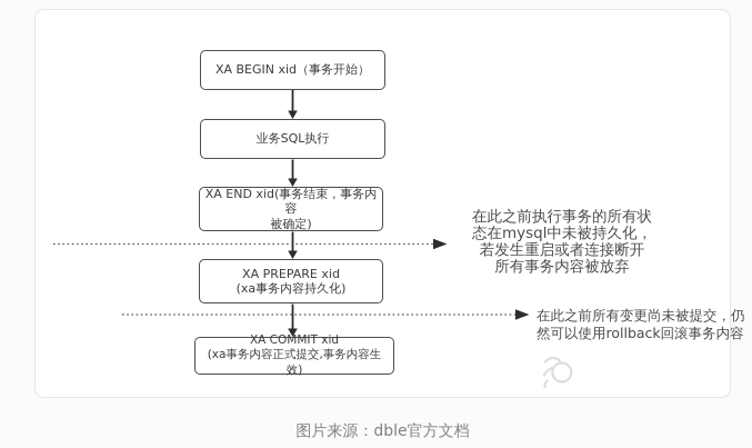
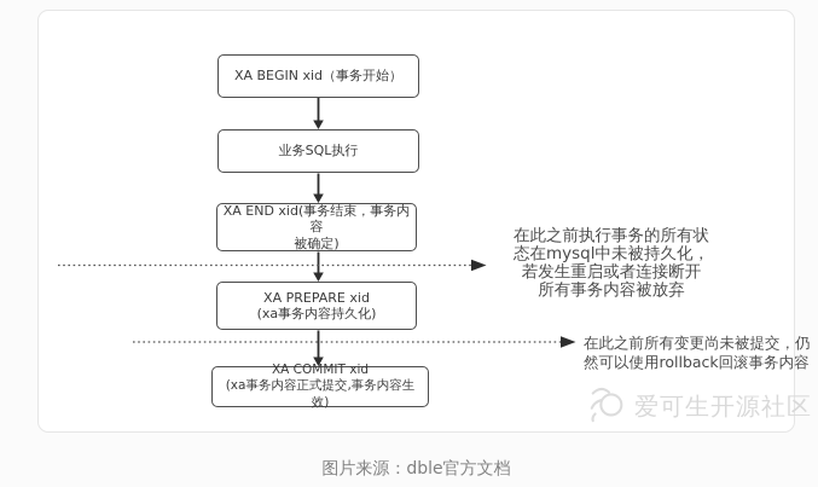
  XA BEGIN xid（事务开始）
  业务SQL执行
  XA END xid(事务结束，事务内容
  被确定)
  XA PREPARE xid
  (xa事务内容持久化)
  XA COMMIT xid
  (xa事务内容正式提交,事务内容生效)
  在此之前执行事务的所有状
  态在mysql中未被持久化，
  若发生重启或者连接断开
  所有事务内容被放弃
  在此之前所有变更尚未被提交，仍
  然可以使用rollback回滚事务内容
+ 爱可生开源社区
  图片来源：dble官方文档
